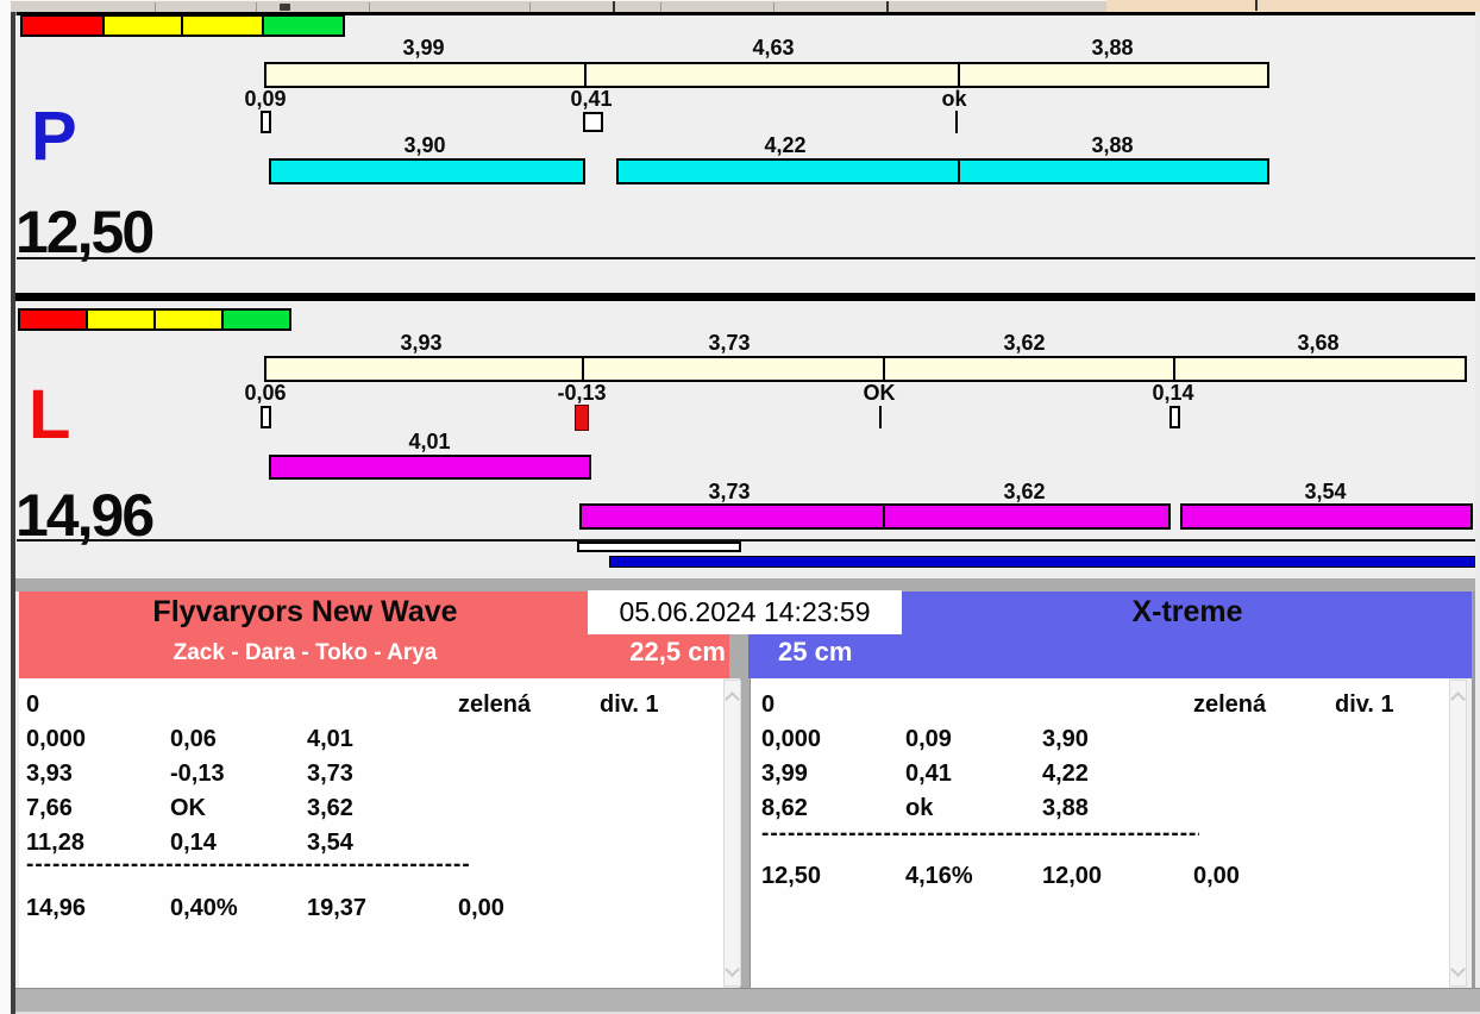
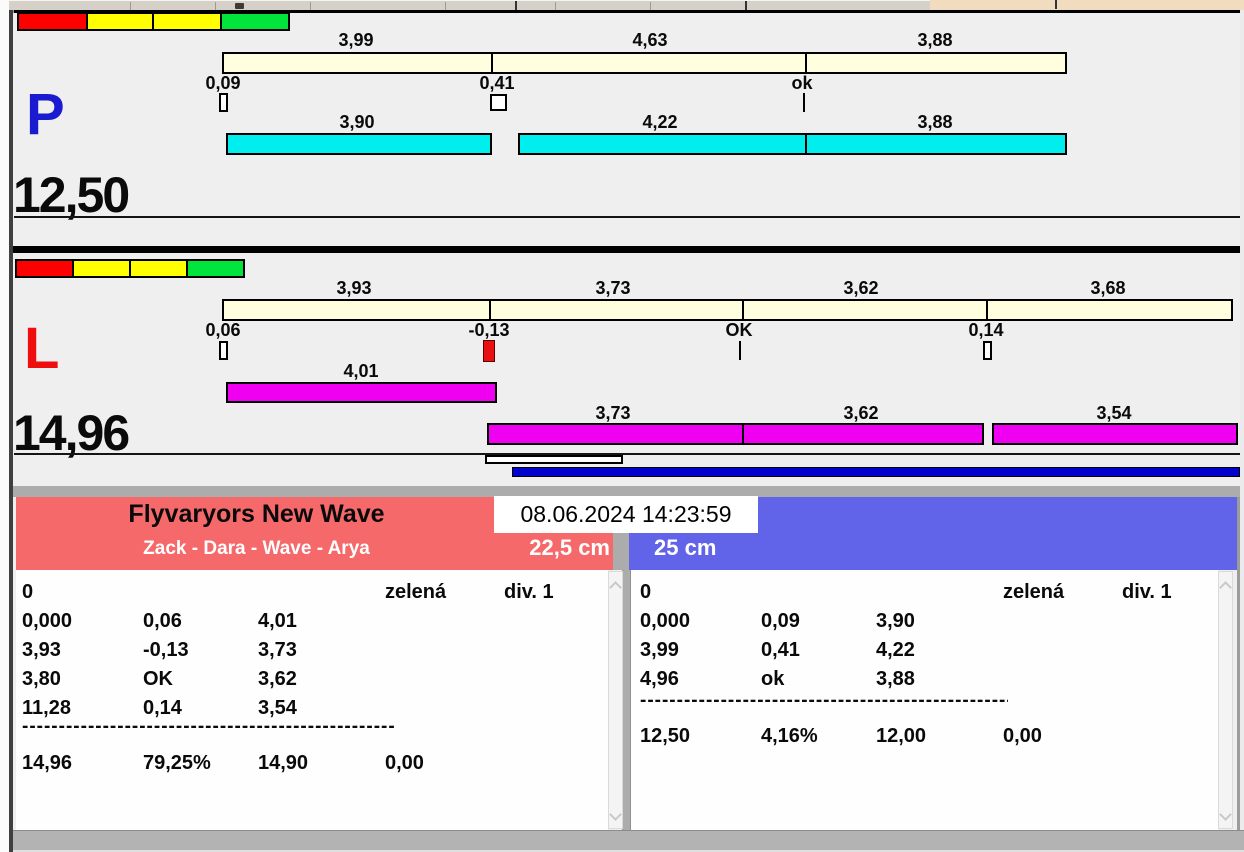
  3,99
  4,63
  3,88
  0,09
  0,41
  ok
  3,90
  4,22
  3,88
  P
  12,50
  3,93
  3,73
  3,62
  3,68
  0,06
  -0,13
  OK
  0,14
  4,01
  3,73
  3,62
  3,54
  L
  14,96
  Flyvaryors New Wave
- Zack - Dara - Toko - Arya
+ Zack - Dara - Wave - Arya
  22,5 cm
  25 cm
- X-treme
- 05.06.2024 14:23:59
+ 08.06.2024 14:23:59
  0
  zelená
  div. 1
  0,000
  0,06
  4,01
  3,93
  -0,13
  3,73
- 7,66
+ 3,80
  OK
  3,62
  11,28
  0,14
  3,54
  ---------------------------------------------------
  14,96
- 0,40%
+ 79,25%
- 19,37
+ 14,90
  0,00
  0
  zelená
  div. 1
  0,000
  0,09
  3,90
  3,99
  0,41
  4,22
- 8,62
+ 4,96
  ok
  3,88
  --------------------------------------------------
  12,50
  4,16%
  12,00
  0,00
